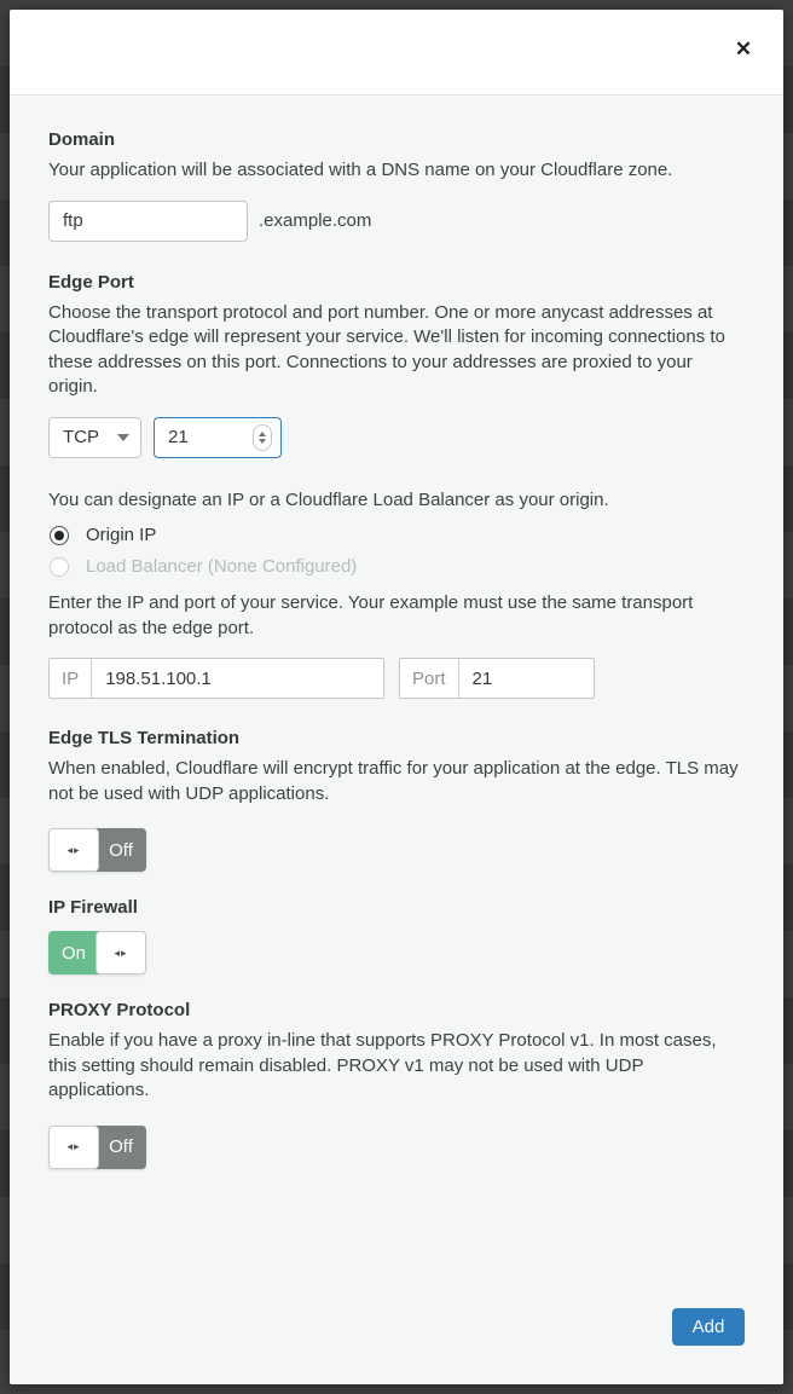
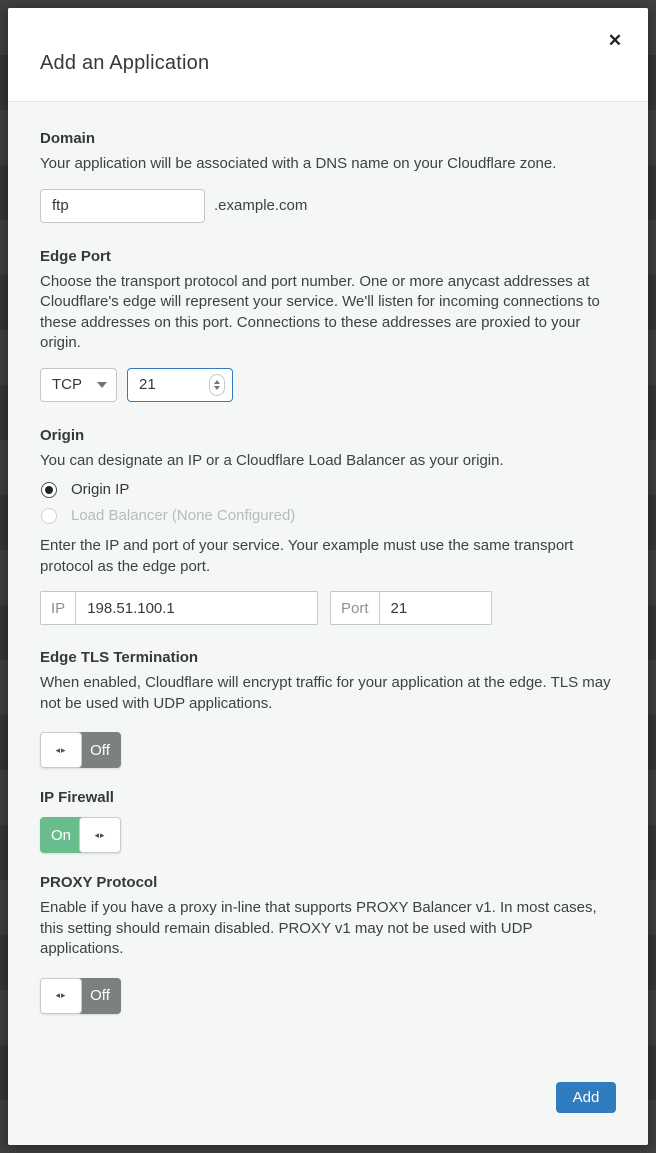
+ Add an Application
  ✕
  Domain
  Your application will be associated with a DNS name on your Cloudflare zone.
  ftp
  .example.com
  Edge Port
- Choose the transport protocol and port number. One or more anycast addresses at Cloudflare's edge will represent your service. We'll listen for incoming connections to these addresses on this port. Connections to your addresses are proxied to your origin.
+ Choose the transport protocol and port number. One or more anycast addresses at Cloudflare's edge will represent your service. We'll listen for incoming connections to these addresses on this port. Connections to these addresses are proxied to your origin.
  TCP
  21
+ Origin
  You can designate an IP or a Cloudflare Load Balancer as your origin.
  Origin IP
  Load Balancer (None Configured)
  Enter the IP and port of your service. Your example must use the same transport protocol as the edge port.
  IP
  198.51.100.1
  Port
  21
  Edge TLS Termination
  When enabled, Cloudflare will encrypt traffic for your application at the edge. TLS may not be used with UDP applications.
  ◂▸
  Off
  IP Firewall
  On
  ◂▸
  PROXY Protocol
- Enable if you have a proxy in-line that supports PROXY Protocol v1. In most cases, this setting should remain disabled. PROXY v1 may not be used with UDP applications.
+ Enable if you have a proxy in-line that supports PROXY Balancer v1. In most cases, this setting should remain disabled. PROXY v1 may not be used with UDP applications.
  ◂▸
  Off
  Add
